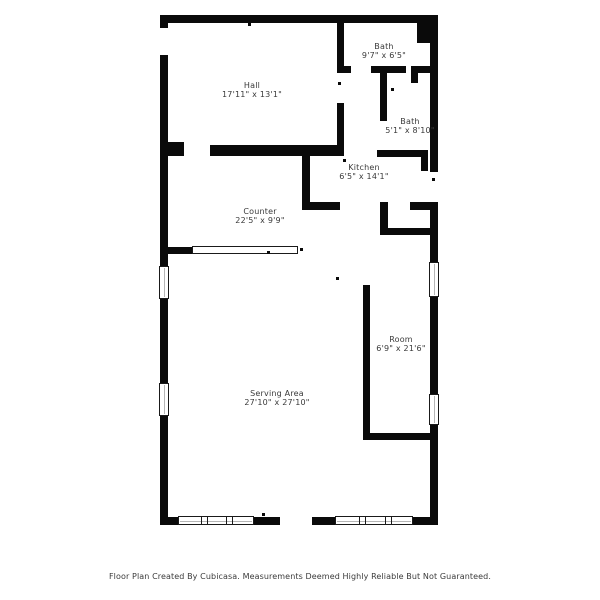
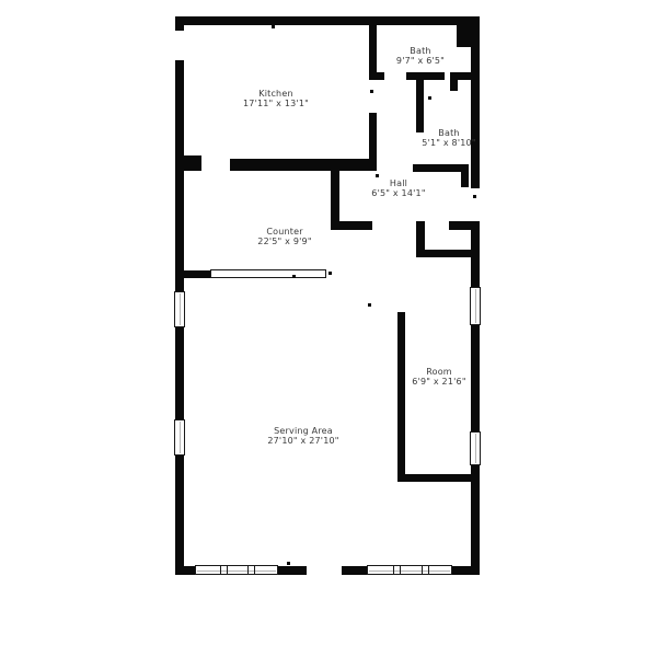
- Hall
+ Kitchen
  17'11" x 13'1"
  Bath
  9'7" x 6'5"
  Bath
  5'1" x 8'10"
- Kitchen
+ Hall
  6'5" x 14'1"
  Counter
  22'5" x 9'9"
  Room
  6'9" x 21'6"
  Serving Area
  27'10" x 27'10"
- Floor Plan Created By Cubicasa. Measurements Deemed Highly Reliable But Not Guaranteed.
